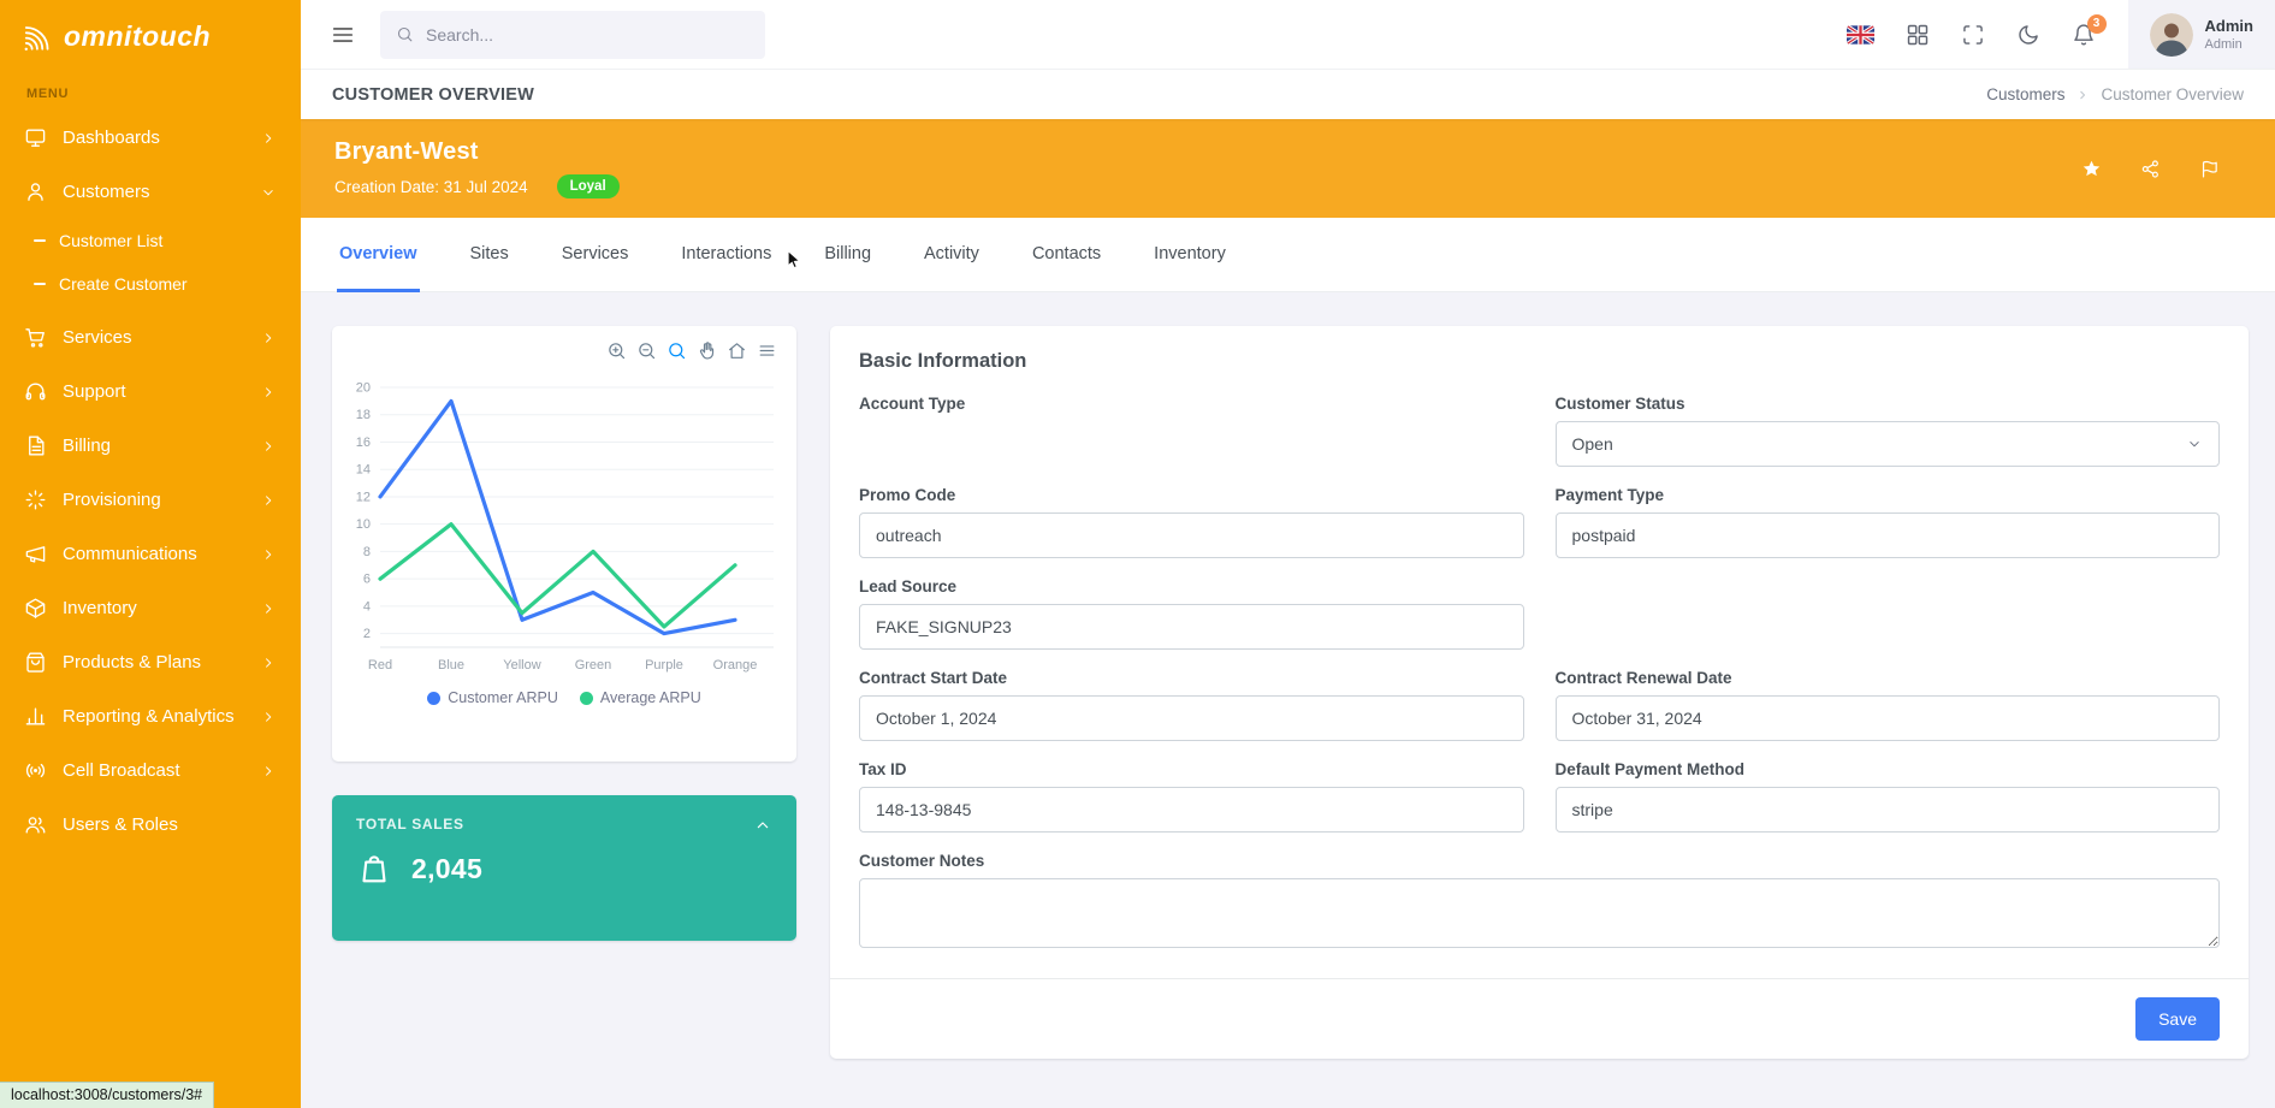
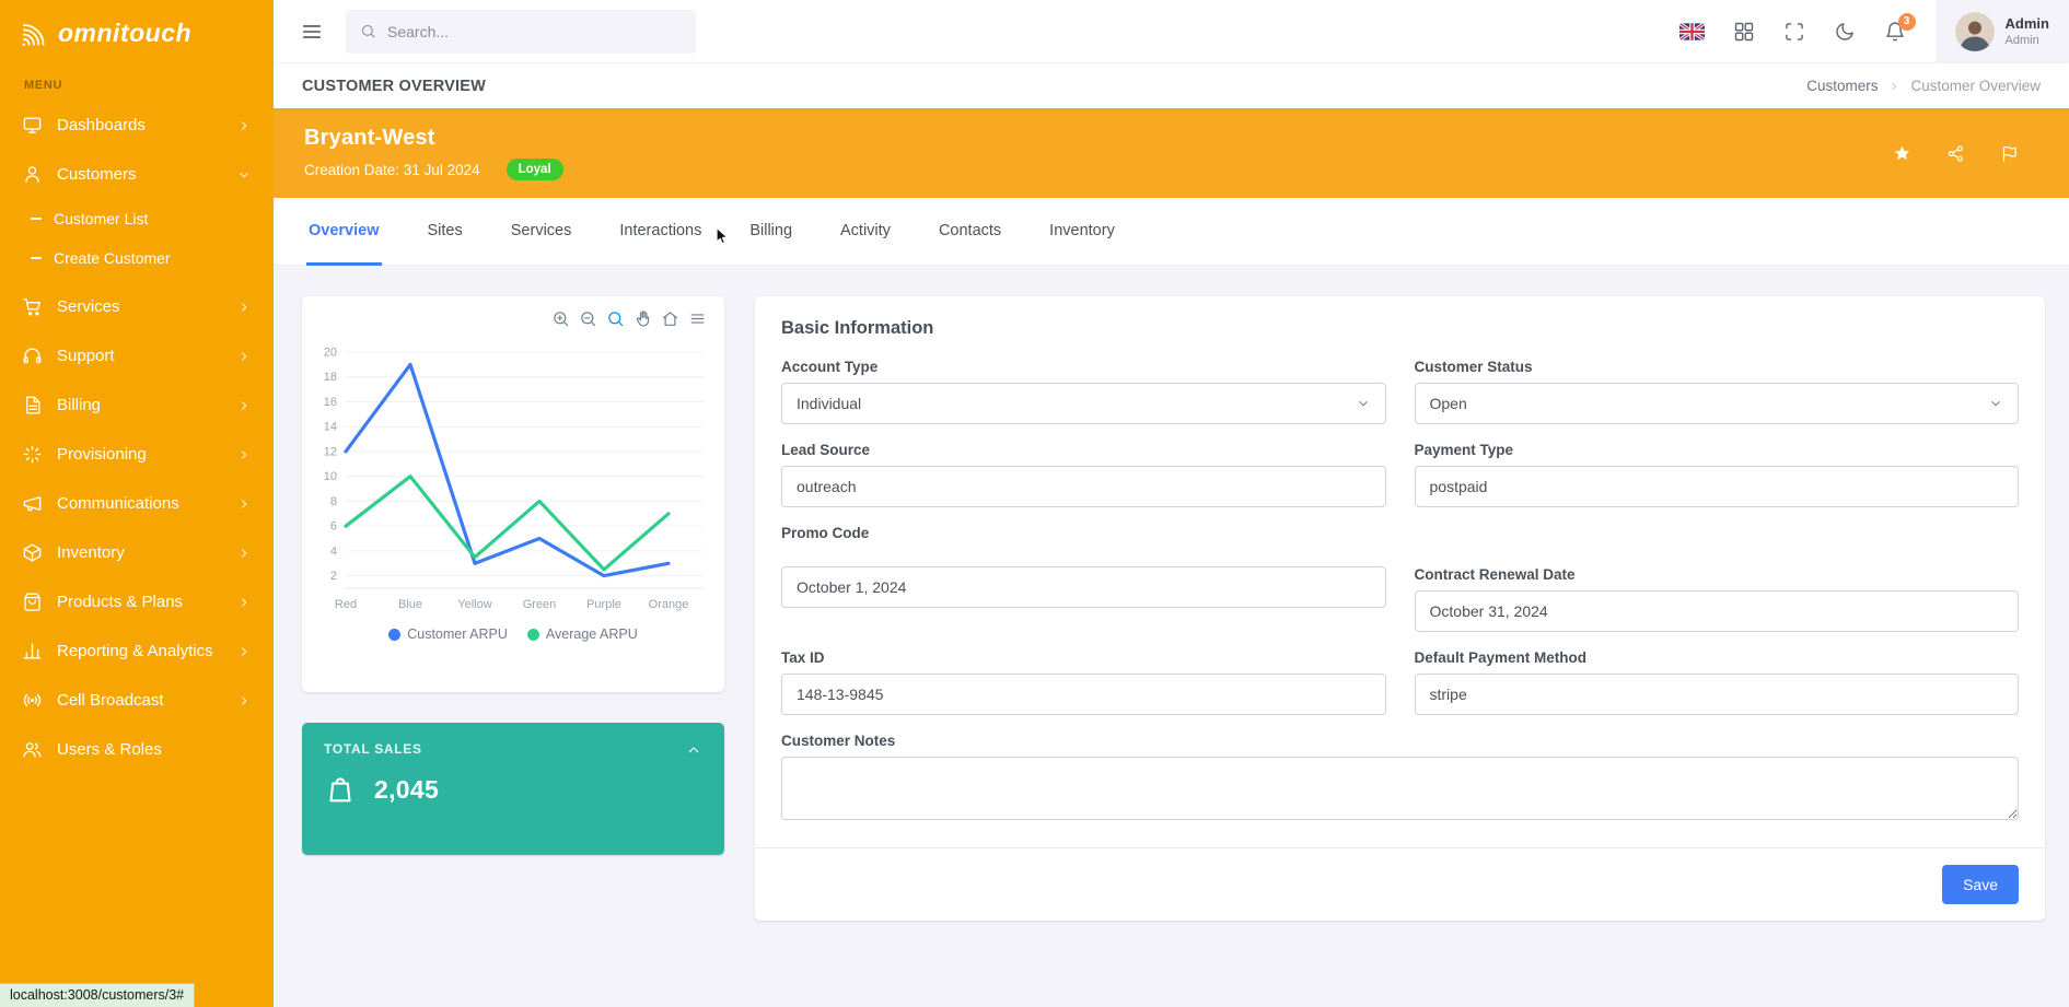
  omnitouch
  MENU
  Dashboards
  Customers
  Customer List
  Create Customer
  Services
  Support
  Billing
  Provisioning
  Communications
  Inventory
  Products & Plans
  Reporting & Analytics
  Cell Broadcast
  Users & Roles
  Search...
  3
  Admin
  Admin
  CUSTOMER OVERVIEW
  Customers
  Customer Overview
  Bryant-West
  Creation Date: 31 Jul 2024
  Loyal
  Overview
  Sites
  Services
  Interactions
  Billing
  Activity
  Contacts
  Inventory
  2
  4
  6
  8
  10
  12
  14
  16
  18
  20
  Red
  Blue
  Yellow
  Green
  Purple
  Orange
  Customer ARPU
  Average ARPU
  TOTAL SALES
  2,045
  Basic Information
  Account Type
+ Individual
  Customer Status
  Open
- Promo Code
+ Lead Source
  outreach
  Payment Type
  postpaid
- Lead Source
+ Promo Code
- FAKE_SIGNUP23
- Contract Start Date
  October 1, 2024
  Contract Renewal Date
  October 31, 2024
  Tax ID
  148-13-9845
  Default Payment Method
  stripe
  Customer Notes
  Save
  localhost:3008/customers/3#
